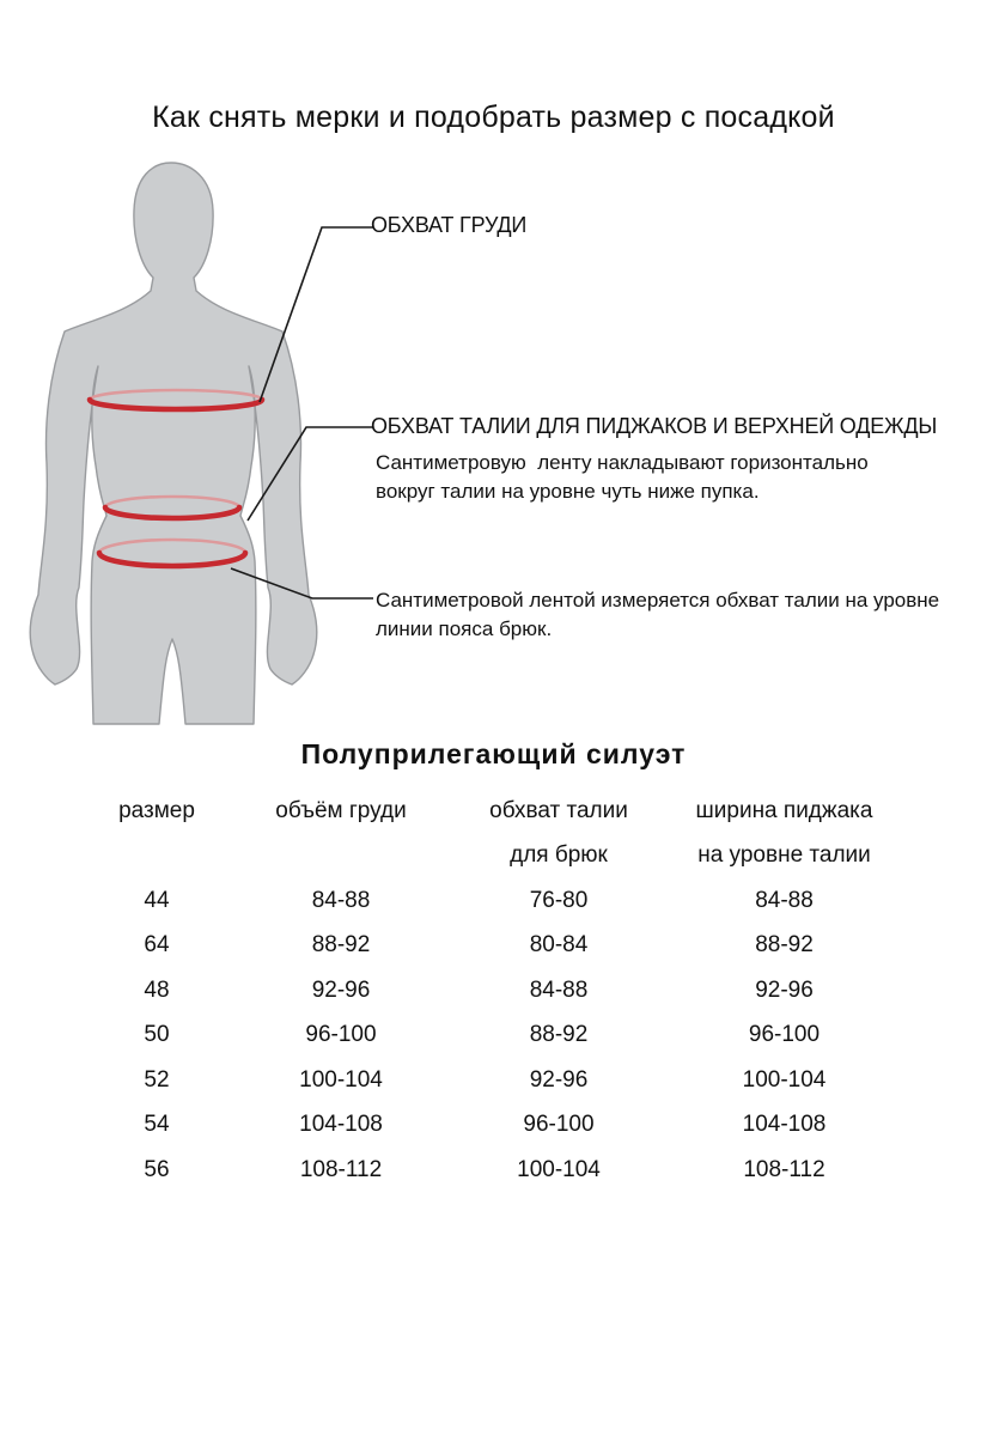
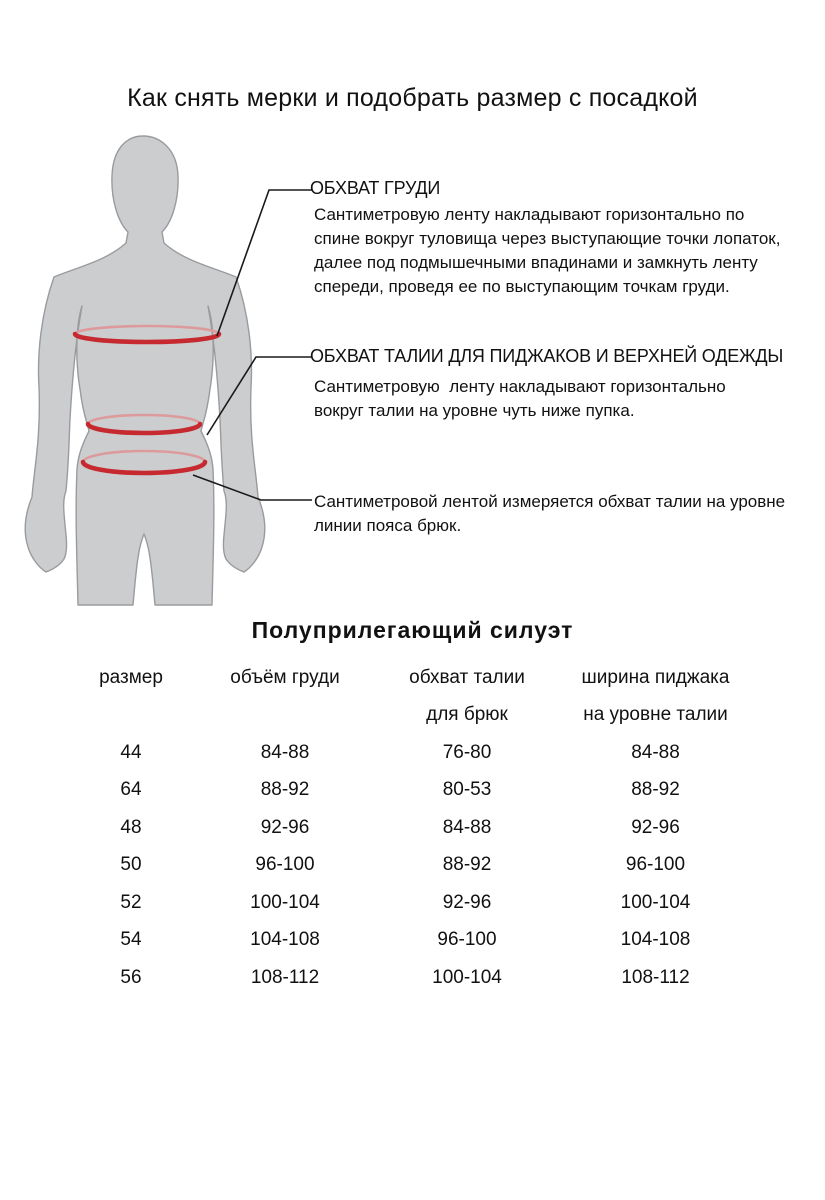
  Как снять мерки и подобрать размер с посадкой
  ОБХВАТ ГРУДИ
+ Сантиметровую ленту накладывают горизонтально по
+ спине вокруг туловища через выступающие точки лопаток,
+ далее под подмышечными впадинами и замкнуть ленту
+ спереди, проведя ее по выступающим точкам груди.
  ОБХВАТ ТАЛИИ ДЛЯ ПИДЖАКОВ И ВЕРХНЕЙ ОДЕЖДЫ
  Сантиметровую ленту накладывают горизонтально
  вокруг талии на уровне чуть ниже пупка.
  Сантиметровой лентой измеряется обхват талии на уровне
  линии пояса брюк.
  Полуприлегающий силуэт
  размер
  объём груди
  обхват талии
  ширина пиджака
  для брюк
  на уровне талии
  44
  84-88
  76-80
  84-88
  64
  88-92
- 80-84
+ 80-53
  88-92
  48
  92-96
  84-88
  92-96
  50
  96-100
  88-92
  96-100
  52
  100-104
  92-96
  100-104
  54
  104-108
  96-100
  104-108
  56
  108-112
  100-104
  108-112
